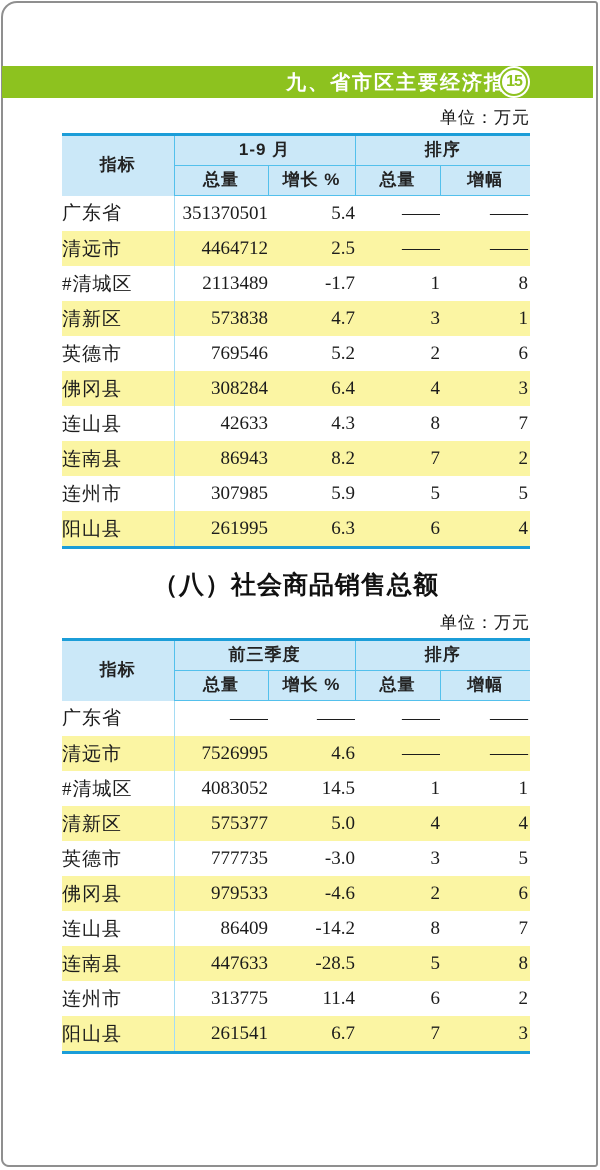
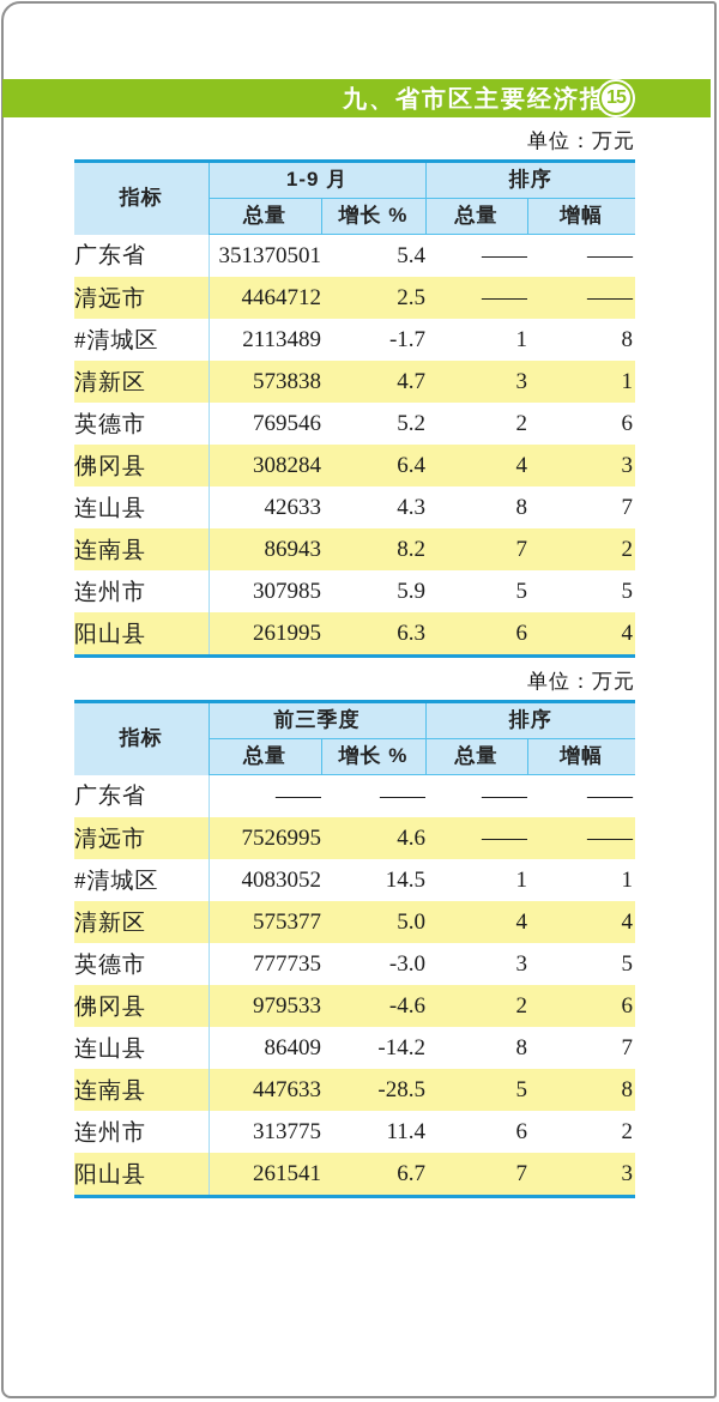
  九、省市区主要经济指
  15
  单位：万元
  指标	1-9 月	排序
  总量	增长 %	总量	增幅
  广东省	351370501	5.4	——	——
  清远市	4464712	2.5	——	——
  #清城区	2113489	-1.7	1	8
  清新区	573838	4.7	3	1
  英德市	769546	5.2	2	6
  佛冈县	308284	6.4	4	3
  连山县	42633	4.3	8	7
  连南县	86943	8.2	7	2
  连州市	307985	5.9	5	5
  阳山县	261995	6.3	6	4
- （八）社会商品销售总额
  单位：万元
  指标	前三季度	排序
  总量	增长 %	总量	增幅
  广东省	——	——	——	——
  清远市	7526995	4.6	——	——
  #清城区	4083052	14.5	1	1
  清新区	575377	5.0	4	4
  英德市	777735	-3.0	3	5
  佛冈县	979533	-4.6	2	6
  连山县	86409	-14.2	8	7
  连南县	447633	-28.5	5	8
  连州市	313775	11.4	6	2
  阳山县	261541	6.7	7	3
